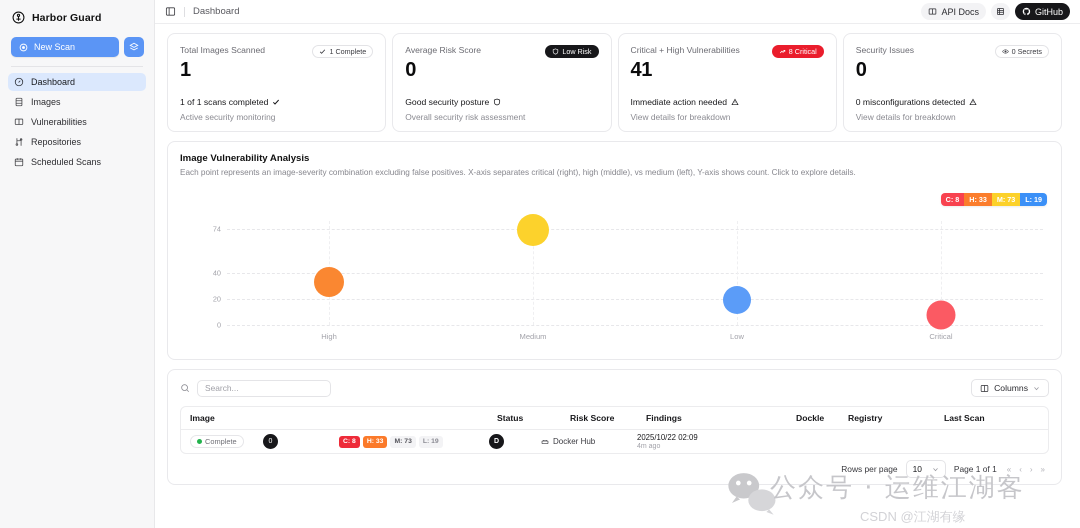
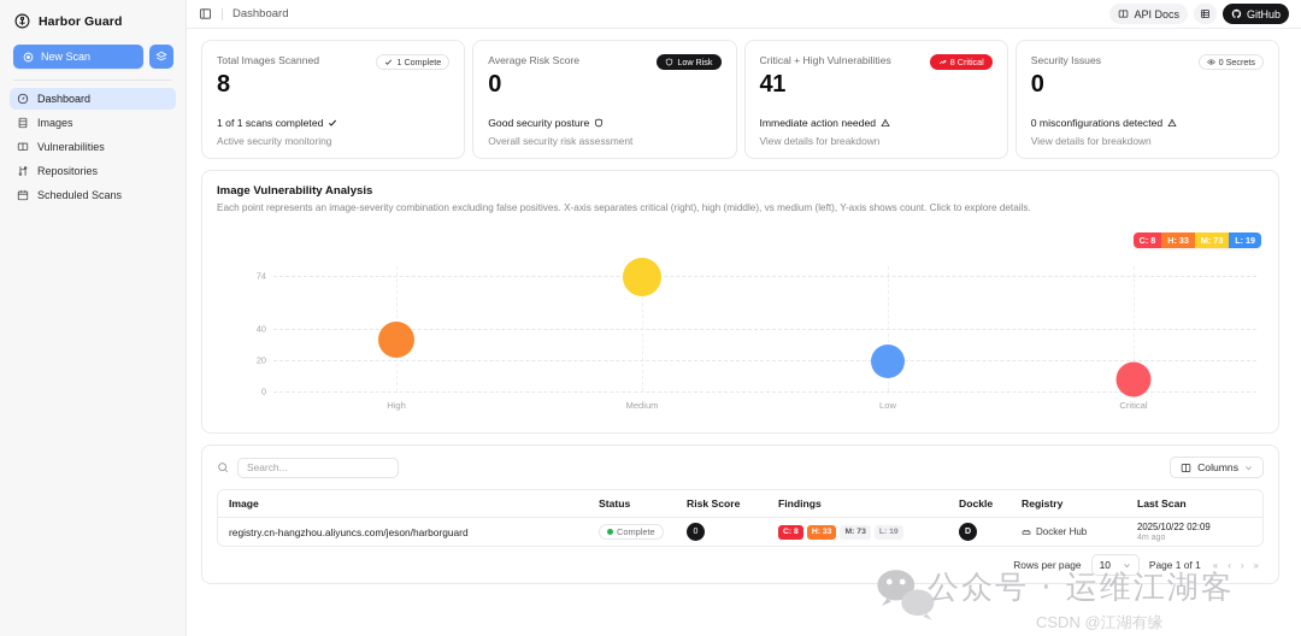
  Harbor Guard
  New Scan
  Dashboard
  Images
  Vulnerabilities
  Repositories
  Scheduled Scans
  Dashboard
  API Docs
  GitHub
  Total Images Scanned
  1 Complete
- 1
+ 8
  1 of 1 scans completed
  Active security monitoring
  Average Risk Score
  Low Risk
  0
  Good security posture
  Overall security risk assessment
  Critical + High Vulnerabilities
  8 Critical
  41
  Immediate action needed
  View details for breakdown
  Security Issues
  0 Secrets
  0
  0 misconfigurations detected
  View details for breakdown
  Image Vulnerability Analysis
  Each point represents an image-severity combination excluding false positives. X-axis separates critical (right), high (middle), vs medium (left), Y-axis shows count. Click to explore details.
  C: 8
  H: 33
  M: 73
  L: 19
  0
  20
  40
  74
  High
  Medium
  Low
  Critical
  Search...
  Columns
  Image
  Status
  Risk Score
  Findings
  Dockle
  Registry
  Last Scan
+ registry.cn-hangzhou.aliyuncs.com/jeson/harborguard
  Complete
  Docker Hub
  2025/10/22 02:09
  Rows per page
  10
  Page 1 of 1
  «
  ‹
  ›
  »
  公众号 · 运维江湖客
  CSDN @江湖有缘
